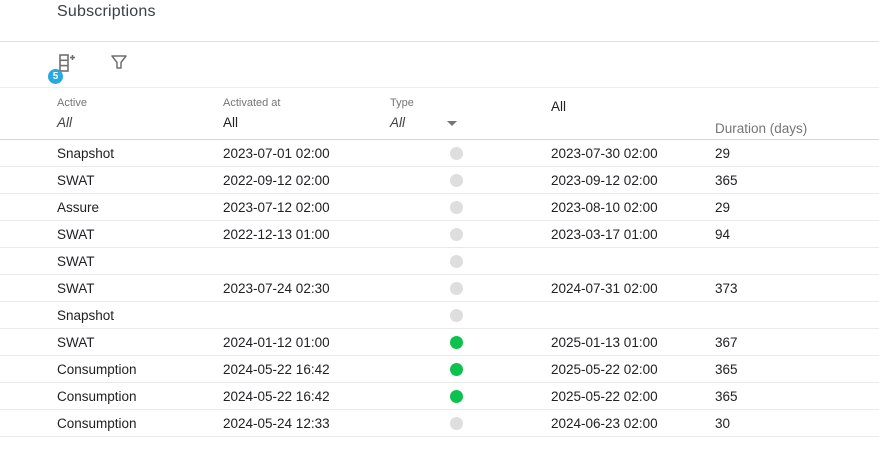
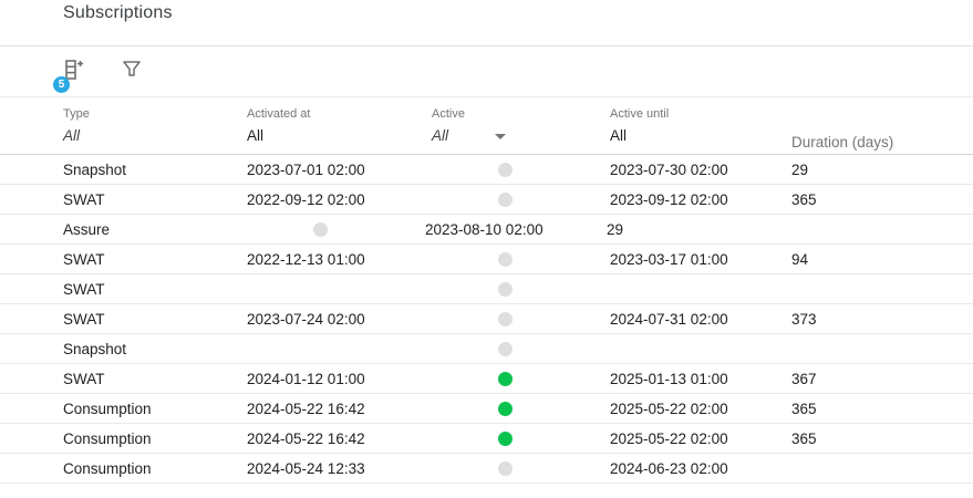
  Subscriptions
  5
- Active
+ Type
  All
  Activated at
  All
- Type
+ Active
  All
+ Active until
  All
  Duration (days)
  Snapshot
  2023-07-01 02:00
  2023-07-30 02:00
  29
  SWAT
  2022-09-12 02:00
  2023-09-12 02:00
  365
  Assure
- 2023-07-12 02:00
  2023-08-10 02:00
  29
  SWAT
  2022-12-13 01:00
  2023-03-17 01:00
  94
  SWAT
  SWAT
- 2023-07-24 02:30
+ 2023-07-24 02:00
  2024-07-31 02:00
  373
  Snapshot
  SWAT
  2024-01-12 01:00
  2025-01-13 01:00
  367
  Consumption
  2024-05-22 16:42
  2025-05-22 02:00
  365
  Consumption
  2024-05-22 16:42
  2025-05-22 02:00
  365
  Consumption
  2024-05-24 12:33
  2024-06-23 02:00
- 30
